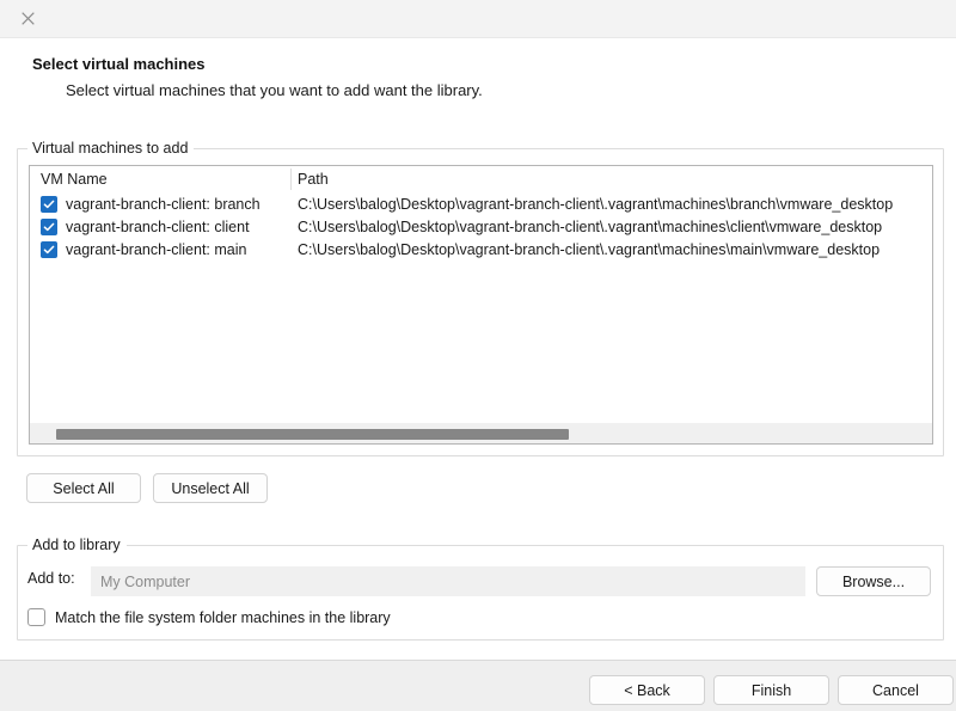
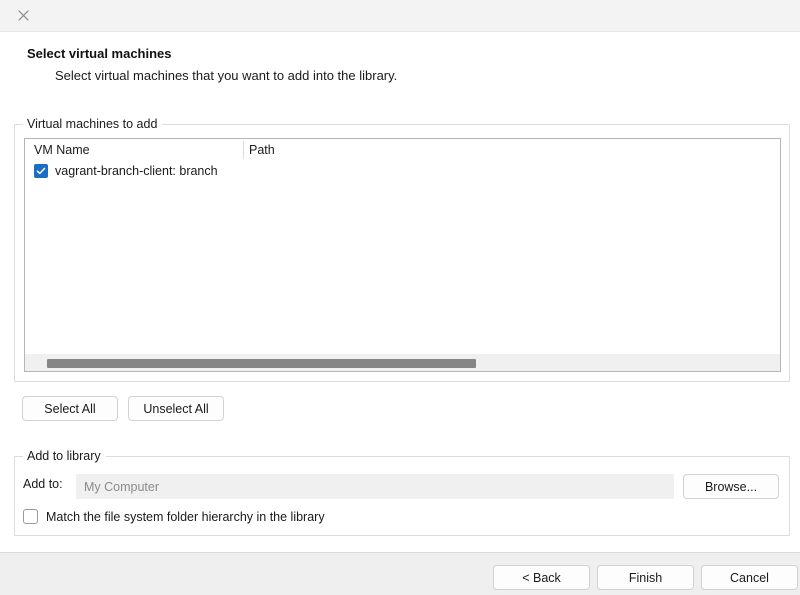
  Select virtual machines
- Select virtual machines that you want to add want the library.
+ Select virtual machines that you want to add into the library.
  Virtual machines to add
  VM Name
  Path
  vagrant-branch-client: branch
- C:\Users\balog\Desktop\vagrant-branch-client\.vagrant\machines\branch\vmware_desktop
- vagrant-branch-client: client
- C:\Users\balog\Desktop\vagrant-branch-client\.vagrant\machines\client\vmware_desktop
- vagrant-branch-client: main
- C:\Users\balog\Desktop\vagrant-branch-client\.vagrant\machines\main\vmware_desktop
  Select All
  Unselect All
  Add to library
  Add to:
  My Computer
  Browse...
- Match the file system folder machines in the library
+ Match the file system folder hierarchy in the library
  < Back
  Finish
  Cancel
